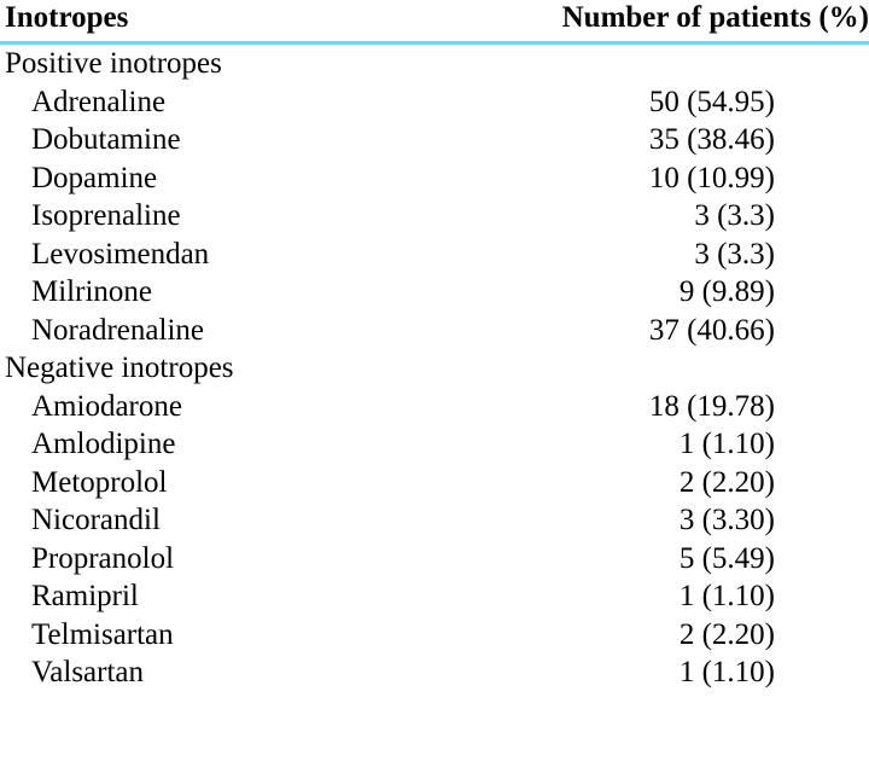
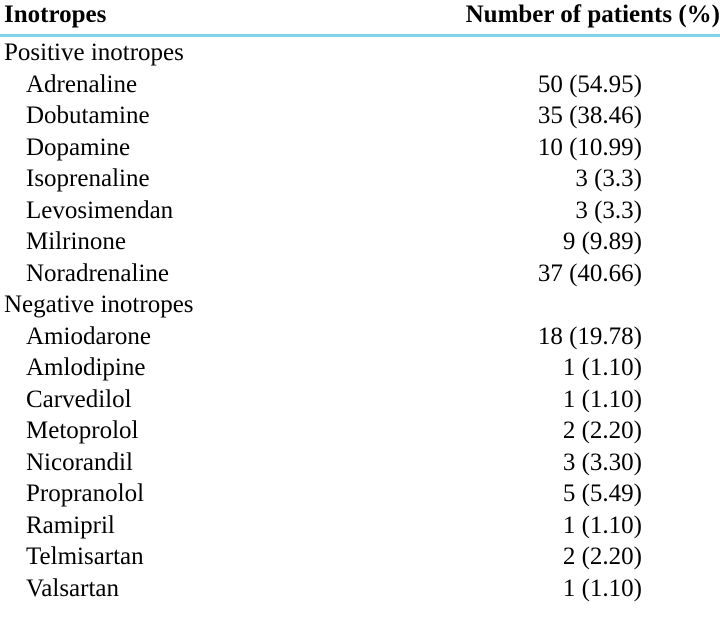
  Inotropes	Number of patients (%)
  Positive inotropes
  Adrenaline	50 (54.95)
  Dobutamine	35 (38.46)
  Dopamine	10 (10.99)
  Isoprenaline	3 (3.3)
  Levosimendan	3 (3.3)
  Milrinone	9 (9.89)
  Noradrenaline	37 (40.66)
  Negative inotropes
  Amiodarone	18 (19.78)
  Amlodipine	1 (1.10)
+ Carvedilol	1 (1.10)
  Metoprolol	2 (2.20)
  Nicorandil	3 (3.30)
  Propranolol	5 (5.49)
  Ramipril	1 (1.10)
  Telmisartan	2 (2.20)
  Valsartan	1 (1.10)
